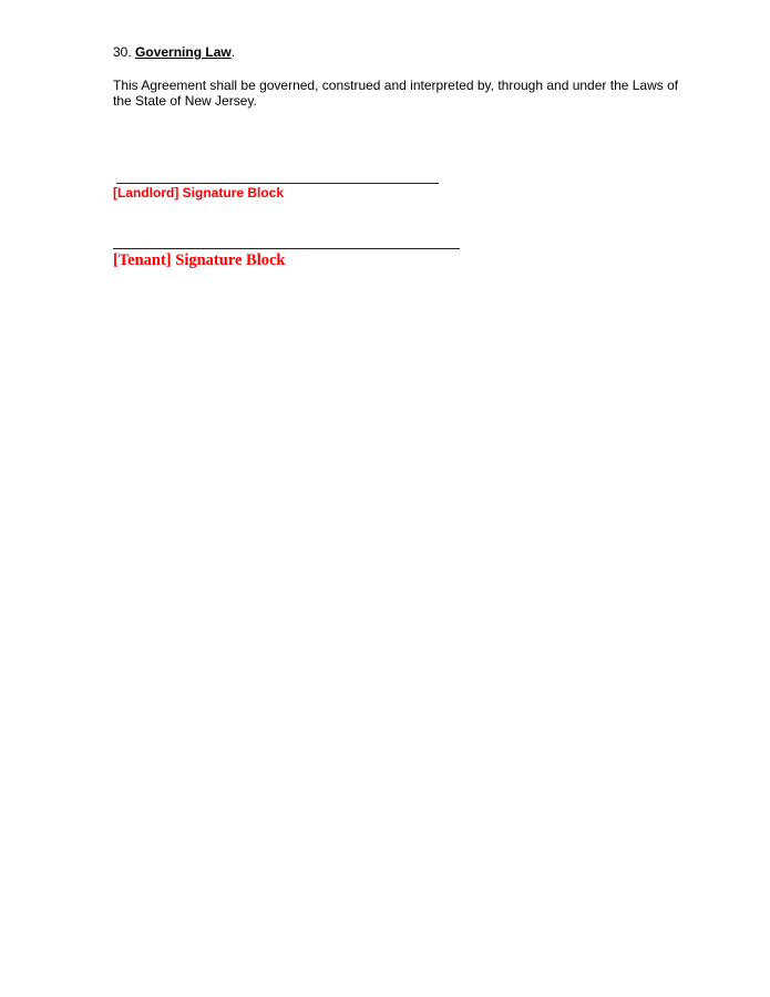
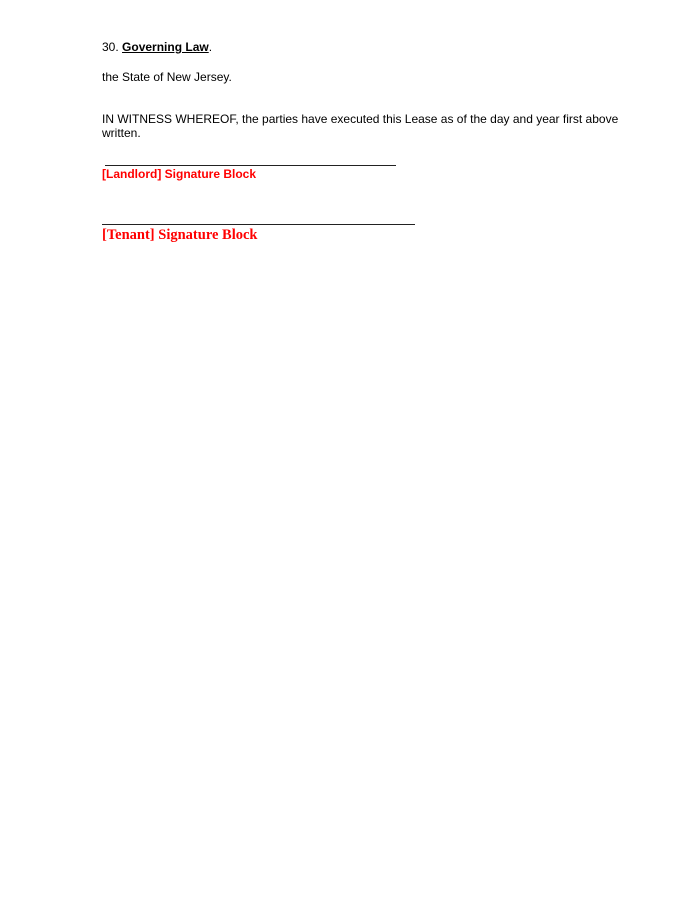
  30. Governing Law.
- This Agreement shall be governed, construed and interpreted by, through and under the Laws of
  the State of New Jersey.
+ IN WITNESS WHEREOF, the parties have executed this Lease as of the day and year first above
+ written.
  [Landlord] Signature Block
  [Tenant] Signature Block
